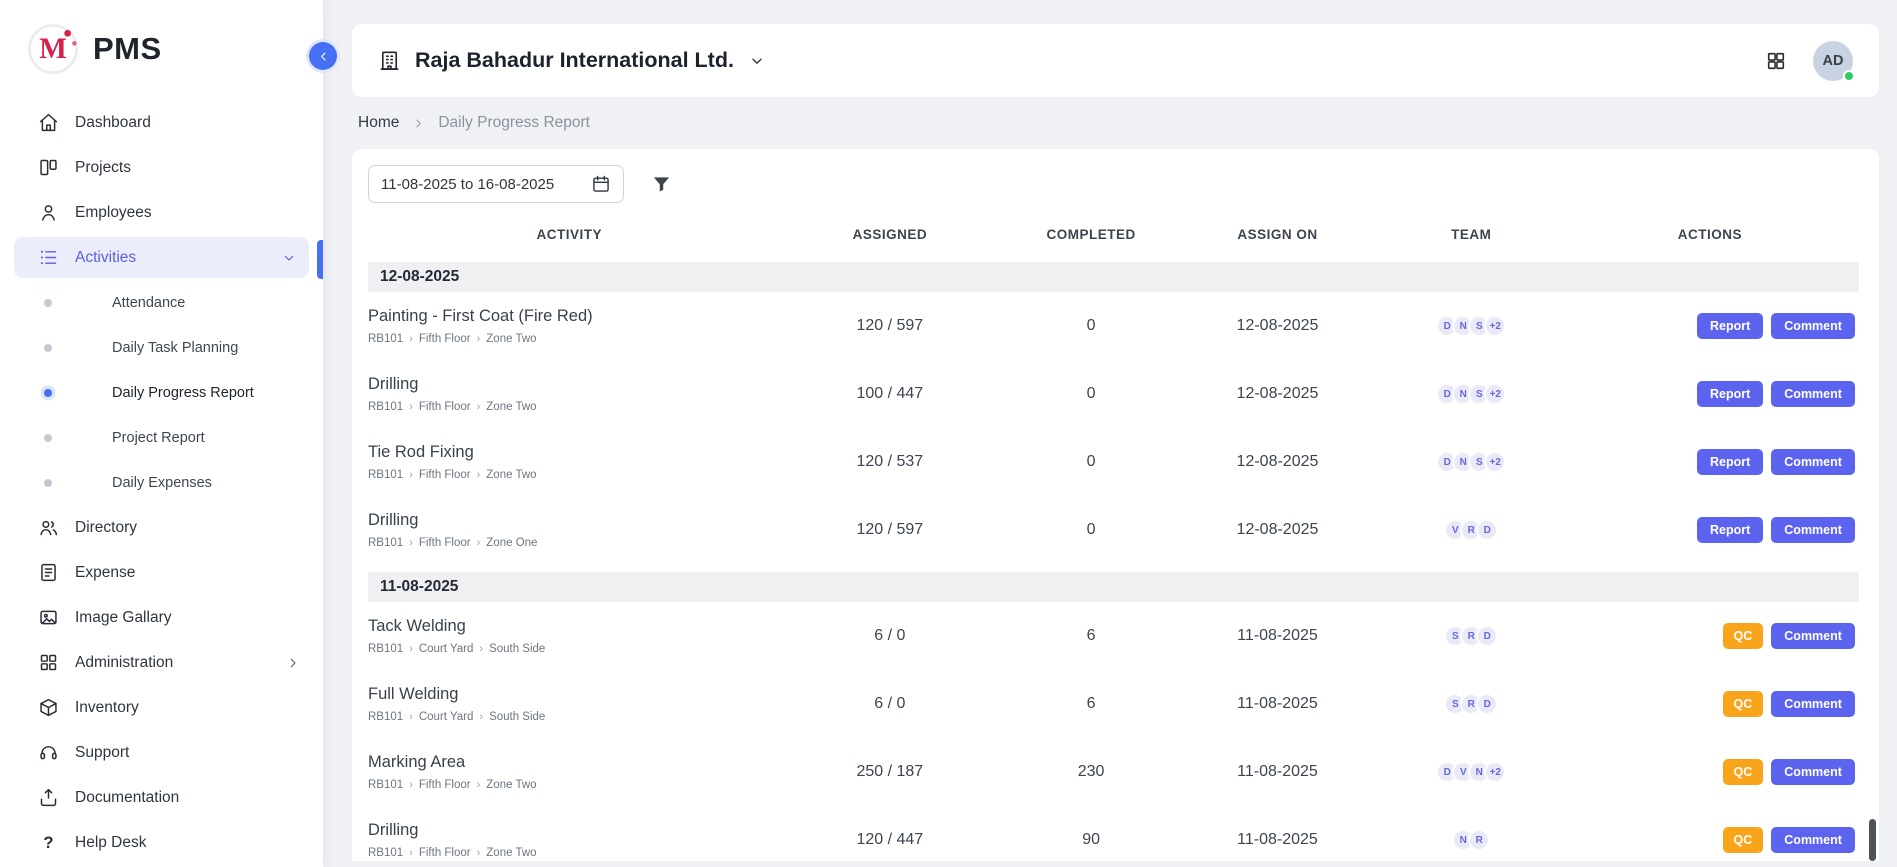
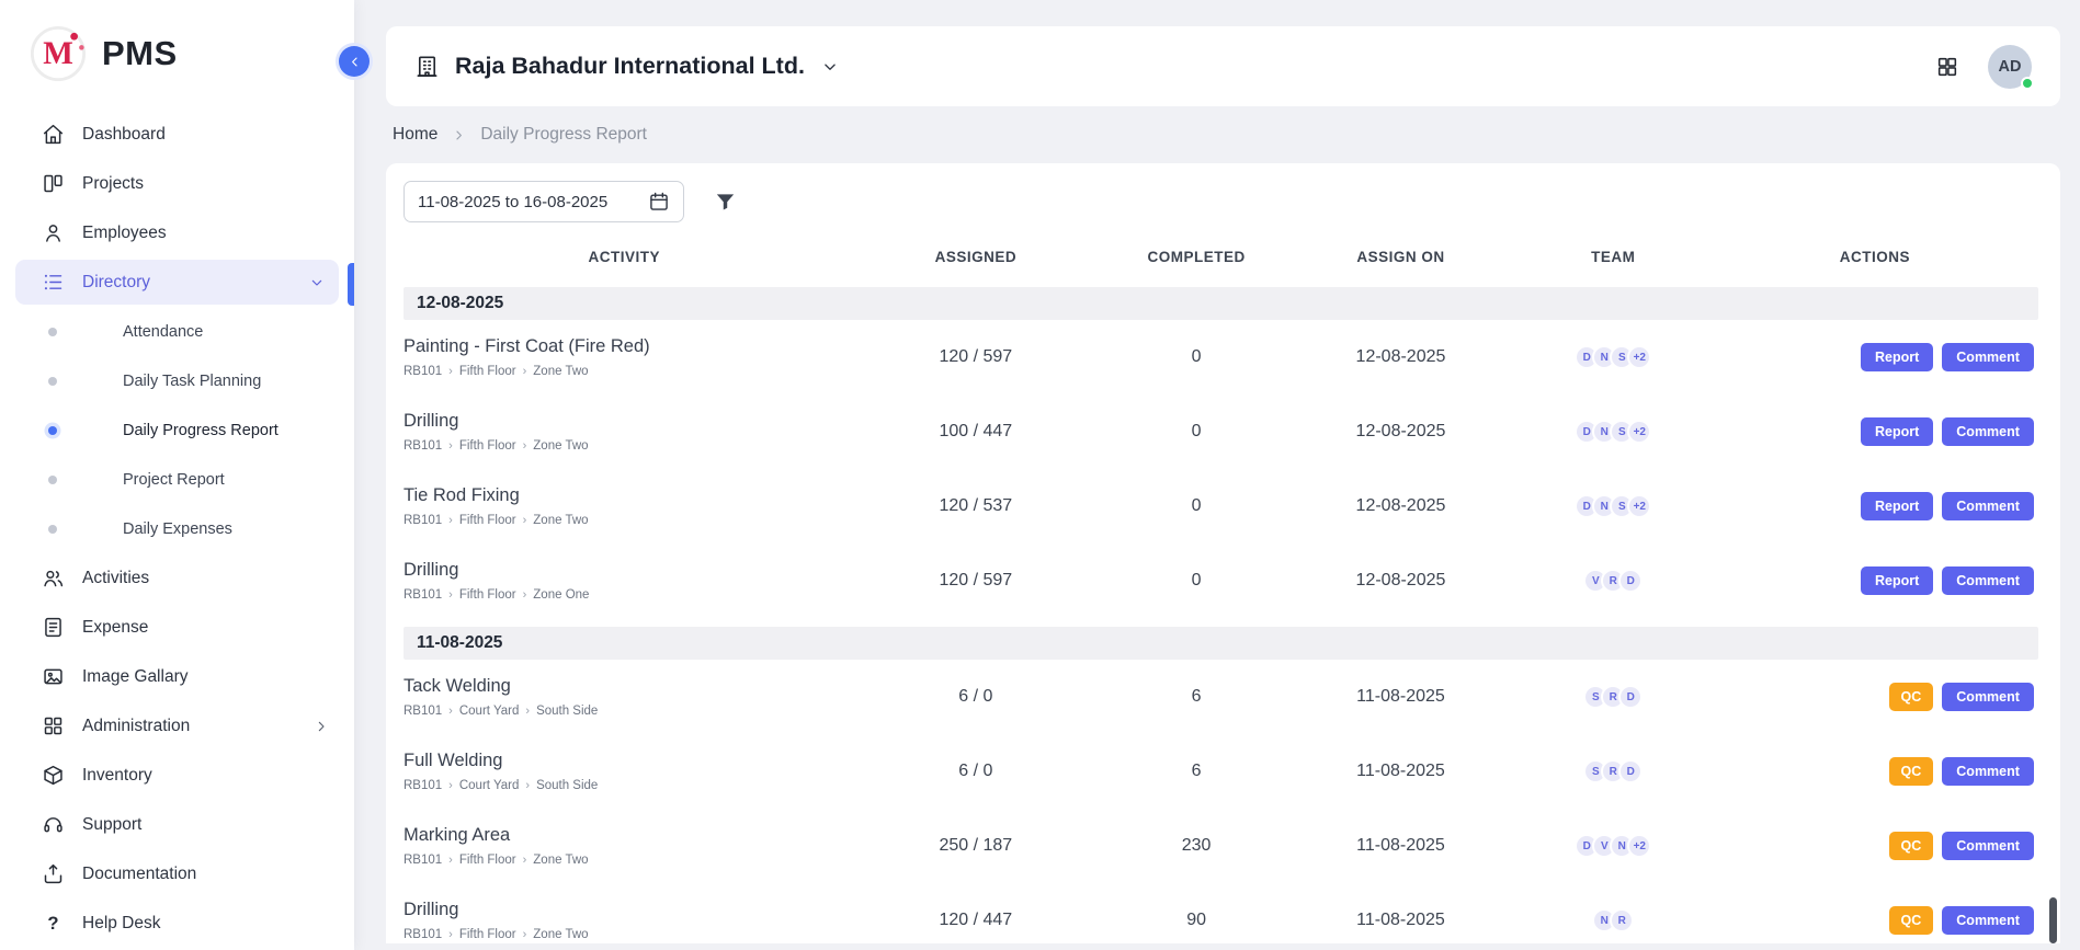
  M
  PMS
  Dashboard
  Projects
  Employees
- Activities
+ Directory
  Attendance
  Daily Task Planning
  Daily Progress Report
  Project Report
  Daily Expenses
- Directory
+ Activities
  Expense
  Image Gallary
  Administration
  Inventory
  Support
  Documentation
  ?
  Help Desk
  Raja Bahadur International Ltd.
  AD
  Home
  Daily Progress Report
  11-08-2025 to 16-08-2025
  ACTIVITY
  ASSIGNED
  COMPLETED
  ASSIGN ON
  TEAM
  ACTIONS
  12-08-2025
  Painting - First Coat (Fire Red)
  RB101
  ›
  Fifth Floor
  ›
  Zone Two
  120 / 597
  0
  12-08-2025
  D
  N
  S
  +2
  Report
  Comment
  Drilling
  RB101
  ›
  Fifth Floor
  ›
  Zone Two
  100 / 447
  0
  12-08-2025
  D
  N
  S
  +2
  Report
  Comment
  Tie Rod Fixing
  RB101
  ›
  Fifth Floor
  ›
  Zone Two
  120 / 537
  0
  12-08-2025
  D
  N
  S
  +2
  Report
  Comment
  Drilling
  RB101
  ›
  Fifth Floor
  ›
  Zone One
  120 / 597
  0
  12-08-2025
  V
  R
  D
  Report
  Comment
  11-08-2025
  Tack Welding
  RB101
  ›
  Court Yard
  ›
  South Side
  6 / 0
  6
  11-08-2025
  S
  R
  D
  QC
  Comment
  Full Welding
  RB101
  ›
  Court Yard
  ›
  South Side
  6 / 0
  6
  11-08-2025
  S
  R
  D
  QC
  Comment
  Marking Area
  RB101
  ›
  Fifth Floor
  ›
  Zone Two
  250 / 187
  230
  11-08-2025
  D
  V
  N
  +2
  QC
  Comment
  Drilling
  RB101
  ›
  Fifth Floor
  ›
  Zone Two
  120 / 447
  90
  11-08-2025
  N
  R
  QC
  Comment
